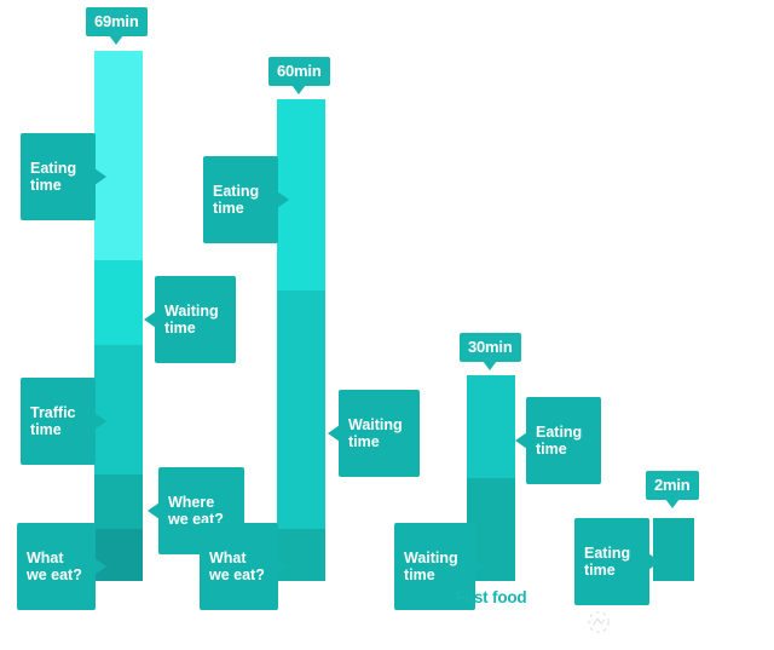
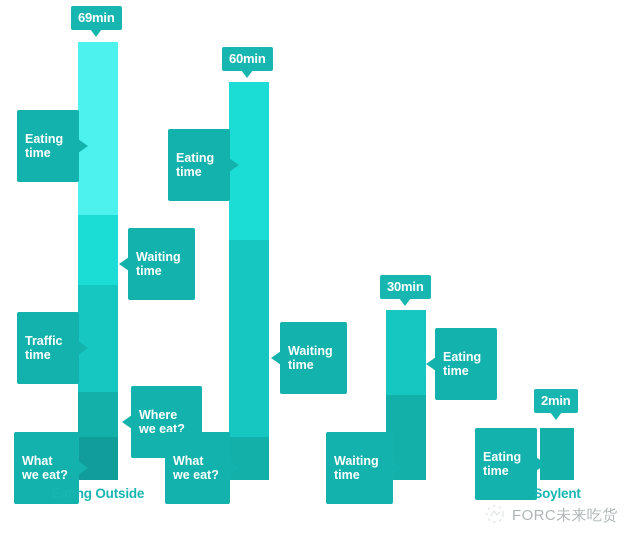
  69min
  Eating
  time
  Waiting
  time
  Traffic
  time
  Where
  we eat?
  What
  we eat?
+ Eating Outside
  60min
  Eating
  time
  Waiting
  time
  What
  we eat?
  30min
  Eating
  time
  Waiting
  time
- Fast food
  2min
  Eating
  time
+ Soylent
+ FORC未来吃货
